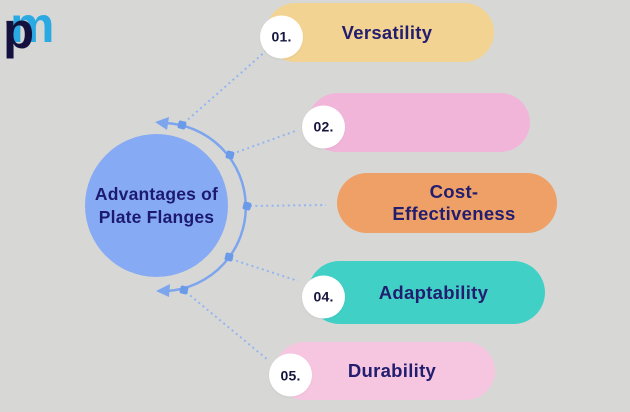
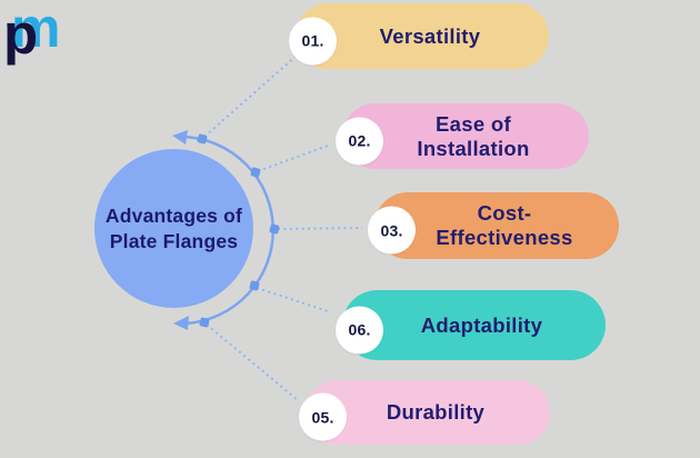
  m
  p
  Advantages of
  Plate Flanges
  01.
  Versatility
  02.
+ Ease of
+ Installation
+ 03.
  Cost-
  Effectiveness
- 04.
+ 06.
  Adaptability
  05.
  Durability
